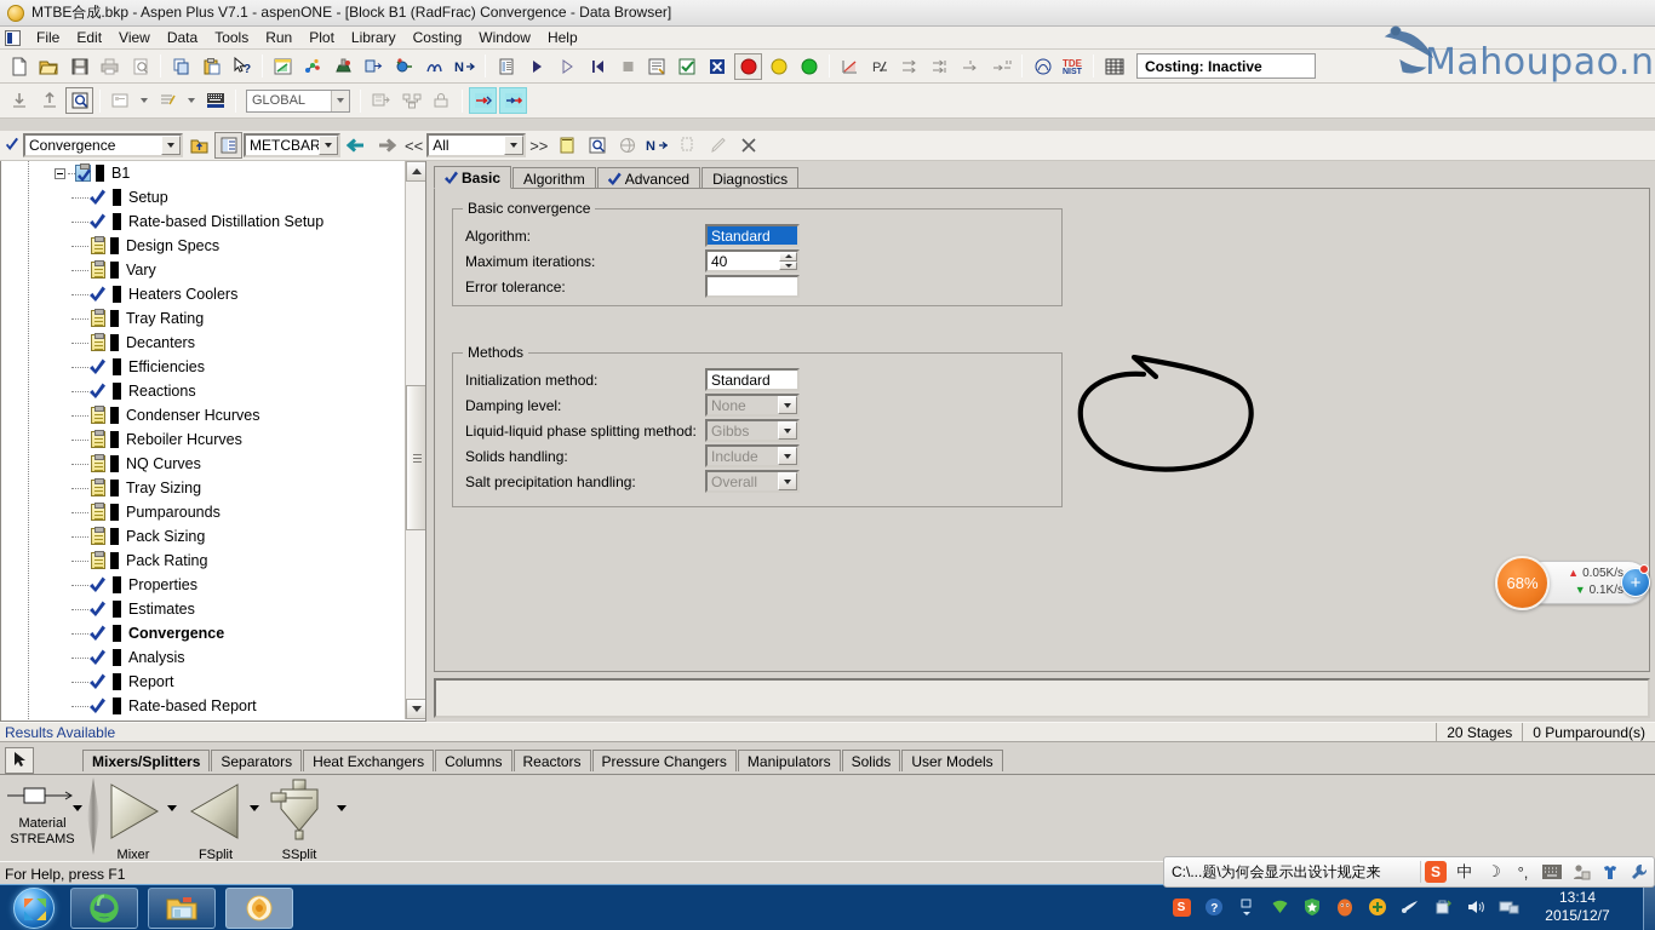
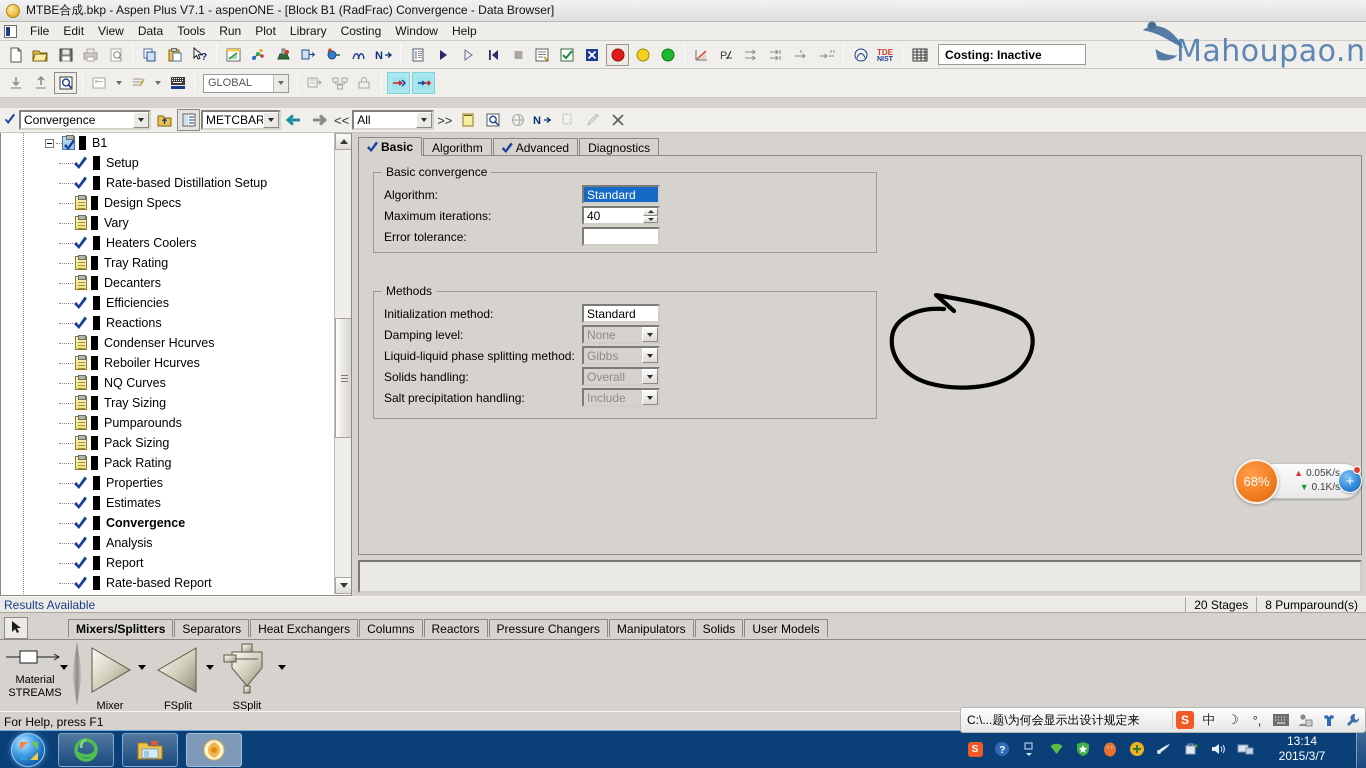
  MTBE合成.bkp - Aspen Plus V7.1 - aspenONE - [Block B1 (RadFrac) Convergence - Data Browser]
  File
  Edit
  View
  Data
  Tools
  Run
  Plot
  Library
  Costing
  Window
  Help
  ?
  N
  P
  TDE
  Costing: Inactive
  Mahoupao.n
  GLOBAL
  Convergence
  METCBAR
  <<
  All
  >>
  N
  B1
  Setup
  Rate-based Distillation Setup
  Design Specs
  Vary
  Heaters Coolers
  Tray Rating
  Decanters
  Efficiencies
  Reactions
  Condenser Hcurves
  Reboiler Hcurves
  NQ Curves
  Tray Sizing
  Pumparounds
  Pack Sizing
  Pack Rating
  Properties
  Estimates
  Convergence
  Analysis
  Report
  Rate-based Report
  Basic
  Algorithm
  Advanced
  Diagnostics
  Basic convergence
  Algorithm:
  Standard
  Maximum iterations:
  40
  Error tolerance:
  Methods
  Initialization method:
  Standard
  Damping level:
  None
  Liquid-liquid phase splitting method:
  Gibbs
  Solids handling:
- Include
+ Overall
  Salt precipitation handling:
- Overall
+ Include
  ▲
  0.05K/s
  ▼
  0.1K/s
  68%
  +
  Results Available
  20 Stages
- 0 Pumparound(s)
+ 8 Pumparound(s)
  Mixers/Splitters
  Separators
  Heat Exchangers
  Columns
  Reactors
  Pressure Changers
  Manipulators
  Solids
  User Models
  Material
  STREAMS
  Mixer
  FSplit
  SSplit
  For Help, press F1
  C:\...题\为何会显示出设计规定来
  S
  中
  ☽
  °,
  S
  ?
  13:14
- 2015/12/7
+ 2015/3/7
